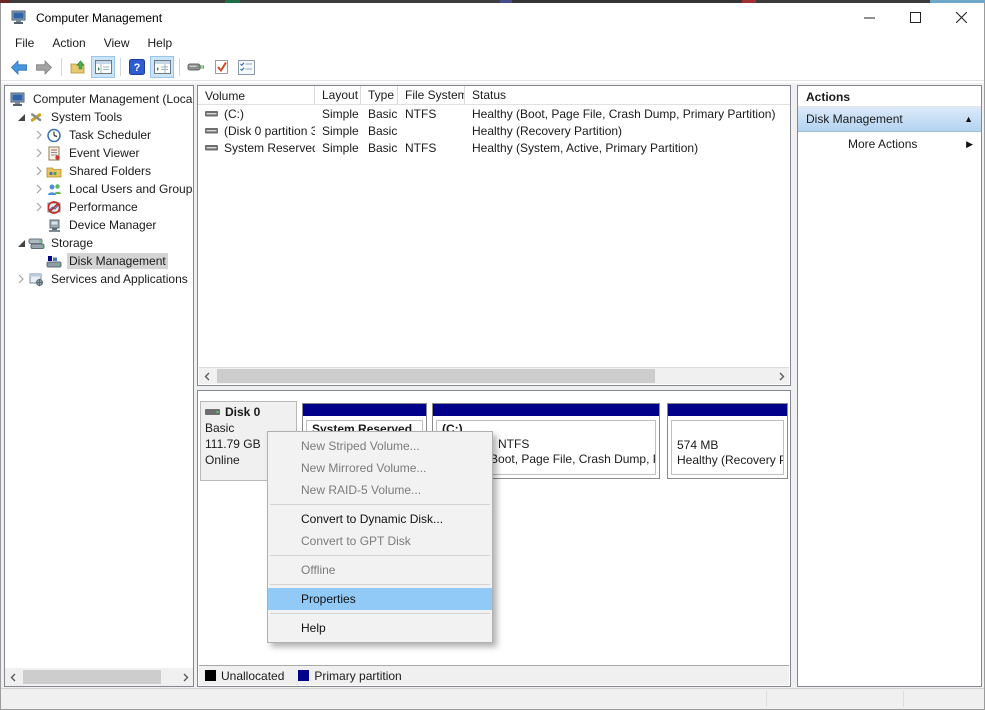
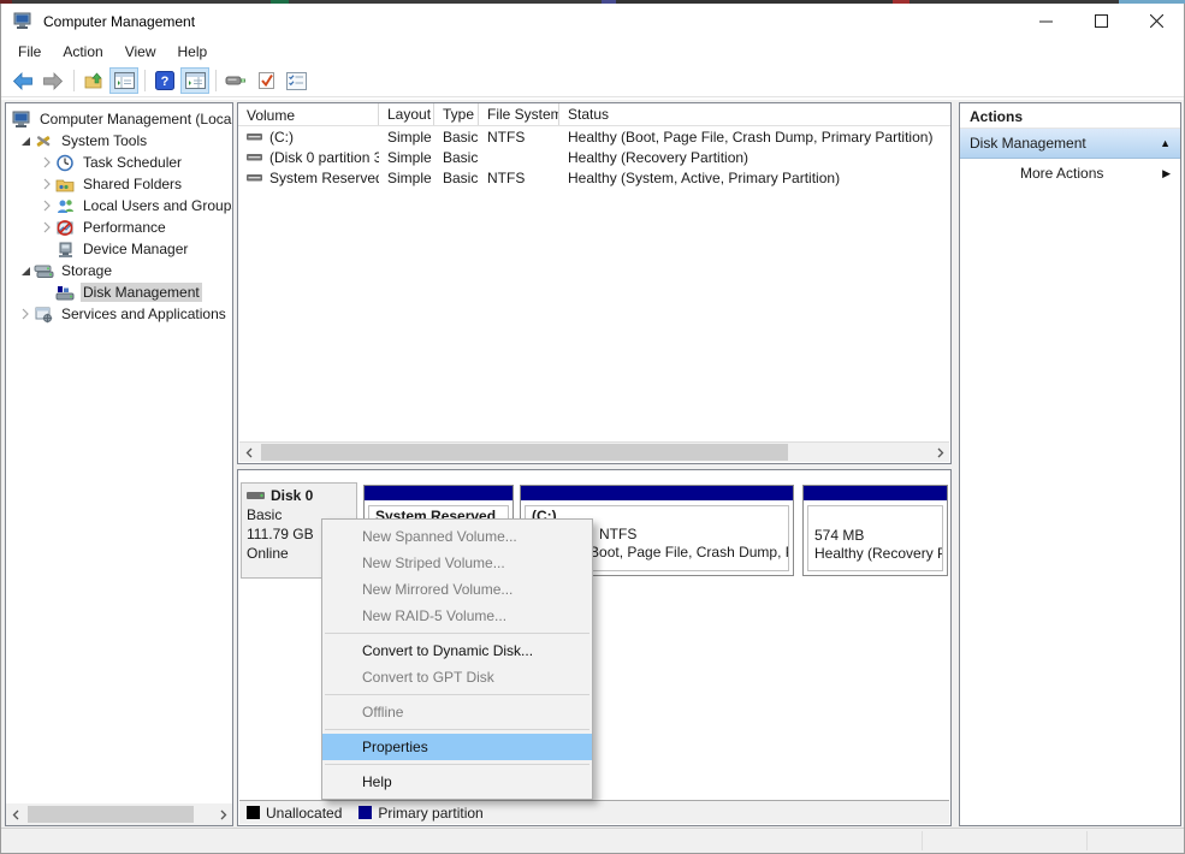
  Computer Management
  File
  Action
  View
  Help
  ?
  Computer Management (Loca
  System Tools
  Task Scheduler
- Event Viewer
  Shared Folders
  Local Users and Group
  Performance
  Device Manager
  Storage
  Disk Management
  Services and Applications
  Volume
  Layout
  Type
  File System
  Status
  (C:)
  Simple
  Basic
  NTFS
  Healthy (Boot, Page File, Crash Dump, Primary Partition)
  (Disk 0 partition 3
  Simple
  Basic
  Healthy (Recovery Partition)
  System Reserve
  Simple
  Basic
  NTFS
  Healthy (System, Active, Primary Partition)
  Disk 0
  Basic
  111.79 GB
  Online
  System Reserved
  (C:)
  NTFS
  574 MB
  Healthy (Recovery
  Unallocated
  Primary partition
  Actions
  Disk Management
  ▲
  More Actions
  ▶
+ New Spanned Volume...
  New Striped Volume...
  New Mirrored Volume...
  New RAID-5 Volume...
  Convert to Dynamic Disk...
  Convert to GPT Disk
  Offline
  Properties
  Help
